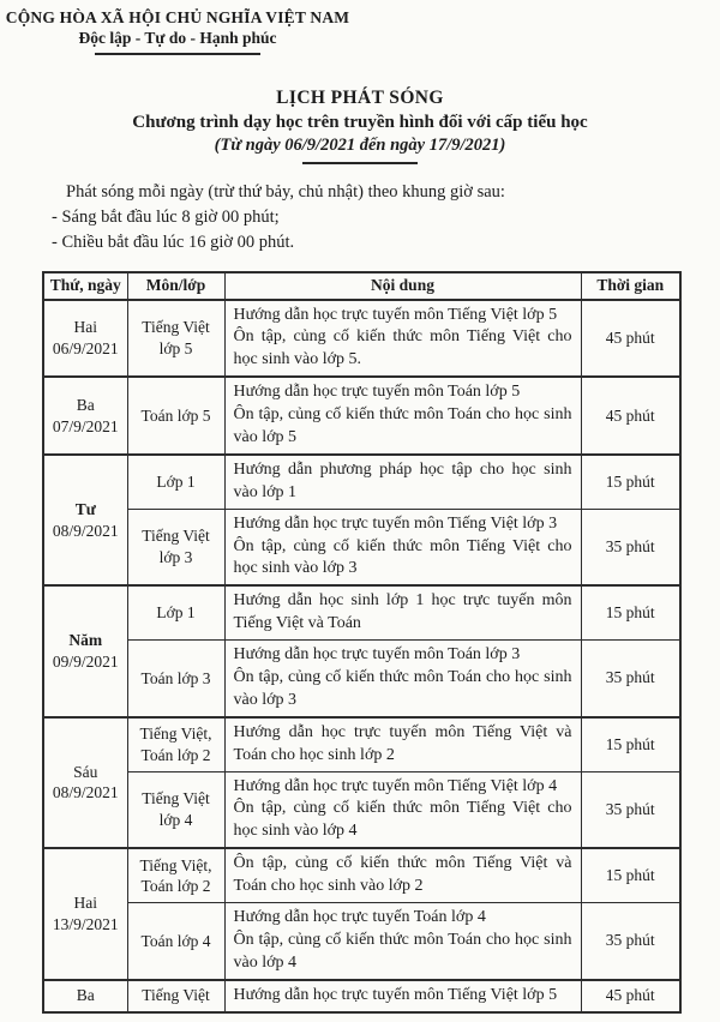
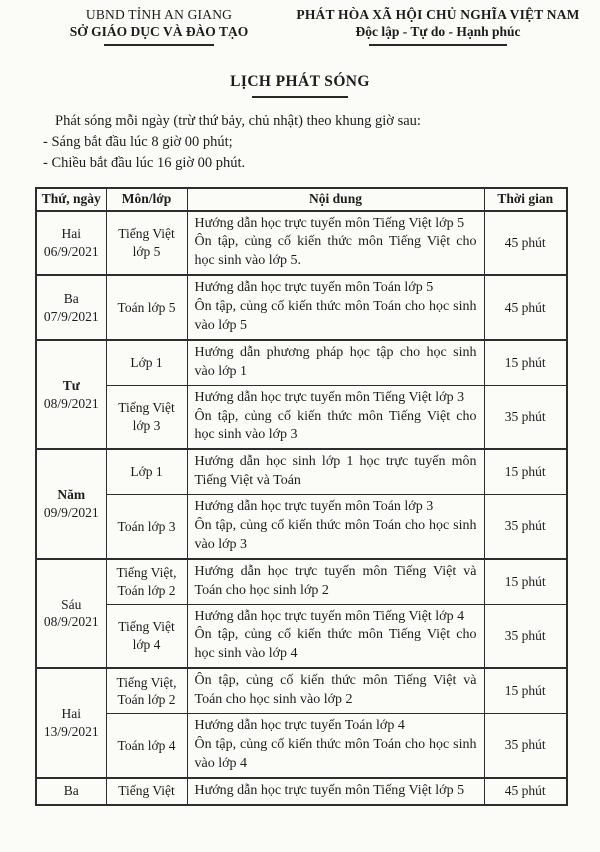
+ UBND TỈNH AN GIANG
+ SỞ GIÁO DỤC VÀ ĐÀO TẠO
- CỘNG HÒA XÃ HỘI CHỦ NGHĨA VIỆT NAM
+ PHÁT HÒA XÃ HỘI CHỦ NGHĨA VIỆT NAM
  Độc lập - Tự do - Hạnh phúc
  LỊCH PHÁT SÓNG
- Chương trình dạy học trên truyền hình đối với cấp tiểu học
- (Từ ngày 06/9/2021 đến ngày 17/9/2021)
  Phát sóng mỗi ngày (trừ thứ bảy, chủ nhật) theo khung giờ sau:
  - Sáng bắt đầu lúc 8 giờ 00 phút;
  - Chiều bắt đầu lúc 16 giờ 00 phút.
  Thứ, ngày	Môn/lớp	Nội dung	Thời gian
  Hai06/9/2021	Tiếng Việt lớp 5	Hướng dẫn học trực tuyến môn Tiếng Việt lớp 5Ôn tập, củng cố kiến thức môn Tiếng Việt cho học sinh vào lớp 5.	45 phút
  Ba07/9/2021	Toán lớp 5	Hướng dẫn học trực tuyến môn Toán lớp 5Ôn tập, củng cố kiến thức môn Toán cho học sinh vào lớp 5	45 phút
  Tư08/9/2021	Lớp 1	Hướng dẫn phương pháp học tập cho học sinh vào lớp 1	15 phút
  Tiếng Việt lớp 3	Hướng dẫn học trực tuyến môn Tiếng Việt lớp 3Ôn tập, củng cố kiến thức môn Tiếng Việt cho học sinh vào lớp 3	35 phút
  Năm09/9/2021	Lớp 1	Hướng dẫn học sinh lớp 1 học trực tuyến môn Tiếng Việt và Toán	15 phút
  Toán lớp 3	Hướng dẫn học trực tuyến môn Toán lớp 3Ôn tập, củng cố kiến thức môn Toán cho học sinh vào lớp 3	35 phút
  Sáu08/9/2021	Tiếng Việt, Toán lớp 2	Hướng dẫn học trực tuyến môn Tiếng Việt và Toán cho học sinh lớp 2	15 phút
  Tiếng Việt lớp 4	Hướng dẫn học trực tuyến môn Tiếng Việt lớp 4Ôn tập, củng cố kiến thức môn Tiếng Việt cho học sinh vào lớp 4	35 phút
  Hai13/9/2021	Tiếng Việt, Toán lớp 2	Ôn tập, củng cố kiến thức môn Tiếng Việt và Toán cho học sinh vào lớp 2	15 phút
  Toán lớp 4	Hướng dẫn học trực tuyến Toán lớp 4Ôn tập, củng cố kiến thức môn Toán cho học sinh vào lớp 4	35 phút
  Ba	Tiếng Việt	Hướng dẫn học trực tuyến môn Tiếng Việt lớp 5	45 phút
